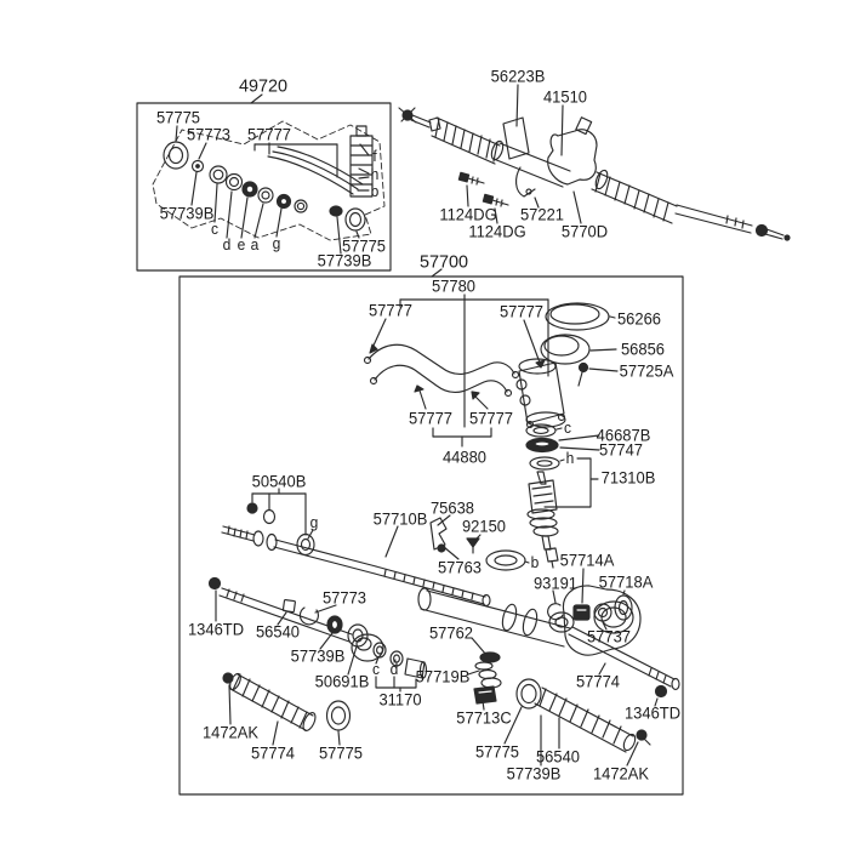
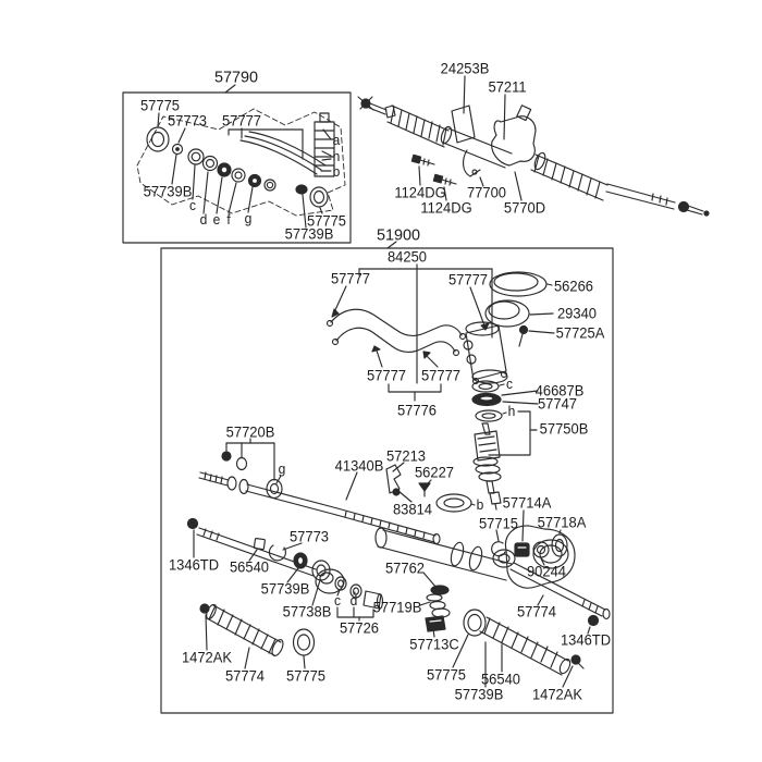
- 49720
+ 57790
- 57700
+ 51900
  57775
  57773
  57777
  57739B
  57775
  57739B
- 56223B
+ 24253B
- 41510
+ 57211
  1124DG
  1124DG
- 57221
+ 77700
  5770D
- 57780
+ 84250
  57777
  57777
  56266
- 56856
+ 29340
  57725A
  57777
  57777
- 44880
+ 57776
  46687B
  57747
- 71310B
+ 57750B
- 50540B
+ 57720B
- 57710B
+ 41340B
- 75638
+ 57213
- 92150
+ 56227
- 57763
+ 83814
  57714A
- 93191
+ 57715
  57718A
- 57737
+ 90244
  1346TD
  56540
  57773
  57739B
- 50691B
+ 57738B
- 31170
+ 57726
  57762
  57719B
  57713C
  57774
  1346TD
  56540
  57739B
  1472AK
  57775
  1472AK
  57774
  57775
  c
  d
  e
- a
+ f
  g
- f
+ a
  h
  b
  g
  c
  h
  b
  c
  d
